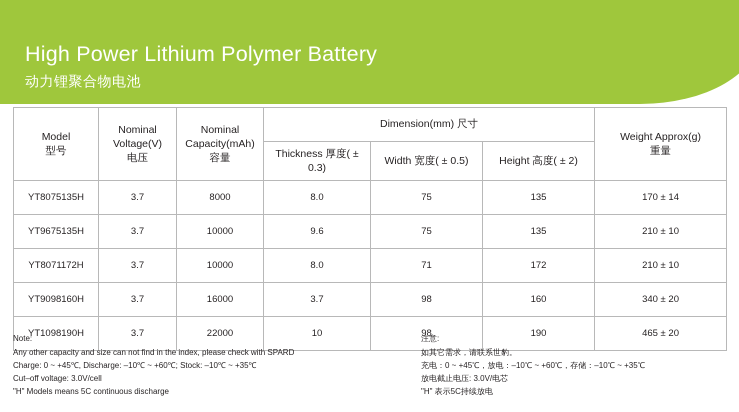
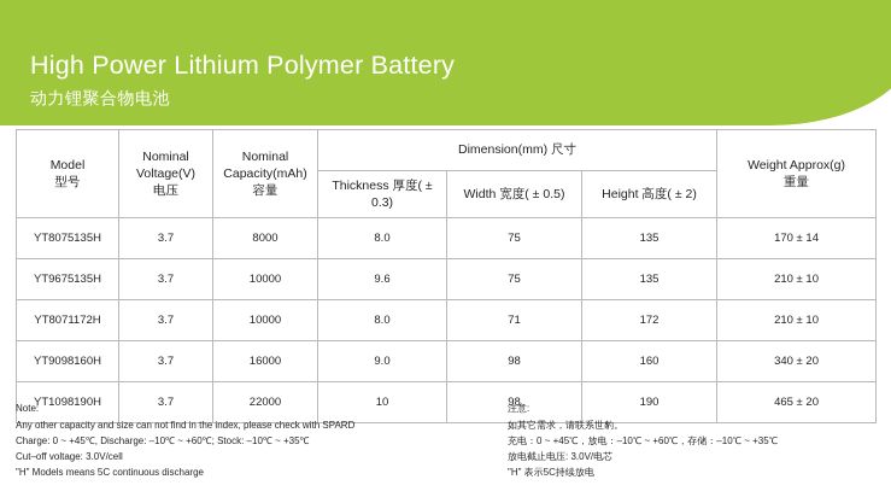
  High Power Lithium Polymer Battery
  动力锂聚合物电池
  Model 型号	Nominal Voltage(V) 电压	Nominal Capacity(mAh) 容量	Dimension(mm) 尺寸	Weight Approx(g) 重量
  Thickness 厚度( ± 0.3)	Width 宽度( ± 0.5)	Height 高度( ± 2)
  YT8075135H	3.7	8000	8.0	75	135	170 ± 14
  YT9675135H	3.7	10000	9.6	75	135	210 ± 10
  YT8071172H	3.7	10000	8.0	71	172	210 ± 10
- YT9098160H	3.7	16000	3.7	98	160	340 ± 20
+ YT9098160H	3.7	16000	9.0	98	160	340 ± 20
  YT1098190H	3.7	22000	10	98	190	465 ± 20
  Note:
  Any other capacity and size can not find in the index, please check with SPARD
  Charge: 0 ~ +45℃, Discharge: –10℃ ~ +60℃; Stock: –10℃ ~ +35℃
  Cut–off voltage: 3.0V/cell
  "H" Models means 5C continuous discharge
  注意:
  如其它需求，请联系世豹。
  充电：0 ~ +45℃，放电：–10℃ ~ +60℃，存储：–10℃ ~ +35℃
  放电截止电压: 3.0V/电芯
  "H" 表示5C持续放电
